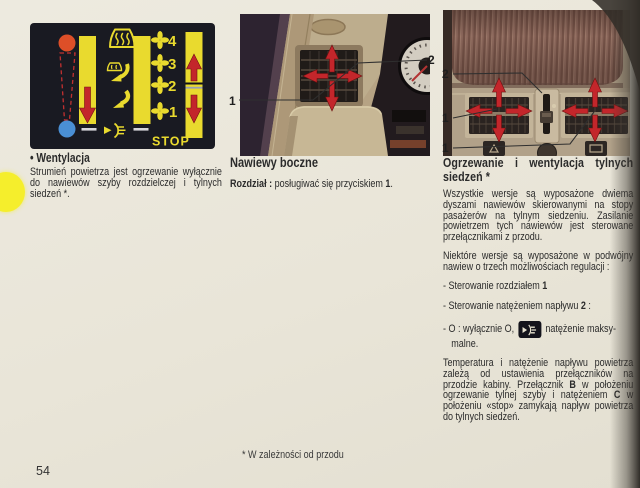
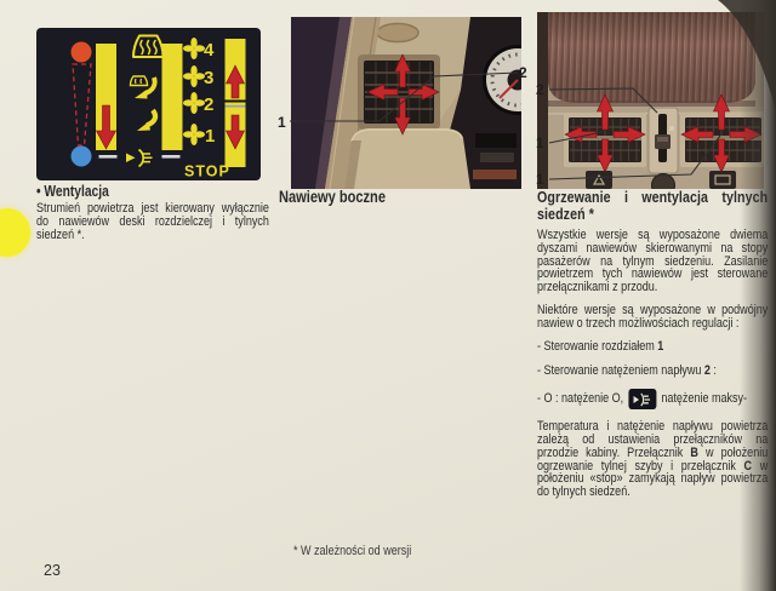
  4
  3
  2
  1
  STOP
  • Wentylacja
- Strumień powietrza jest ogrzewanie wyłącznie
+ Strumień powietrza jest kierowany wyłącznie
- do nawiewów szyby rozdzielczej i tylnych
+ do nawiewów deski rozdzielczej i tylnych
  siedzeń *.
  1
  2
  Nawiewy boczne
- Rozdział : posługiwać się przyciskiem 1.
  2
  1
  1
  Ogrzewanie i wentylacja tyl
  siedzeń *
  Wszystkie wersje są wyposażone d
  dyszami nawiewów skierowanymi na
  pasażerów na tylnym siedzeniu. Zas
  powietrzem tych nawiewów jest stero
  przełącznikami z przodu.
  Niektóre wersje są wyposażone w pod
  nawiew o trzech możliwościach regulacji :
  - Sterowanie rozdziałem 1
  - Sterowanie natężeniem napływu 2 :
- - O : wyłącznie O,
+ - O : natężenie O,
  natężenie maks
- malne.
  Temperatura i natężenie napływu pow
  zależą od ustawienia przełączników
  przodzie kabiny. Przełącznik B w poło
- ogrzewanie tylnej szyby i natężeniem
+ ogrzewanie tylnej szyby i przełącznik
  położeniu «stop» zamykają napływ pow
  do tylnych siedzeń.
- * W zależności od przodu
+ * W zależności od wersji
- 54
+ 23
